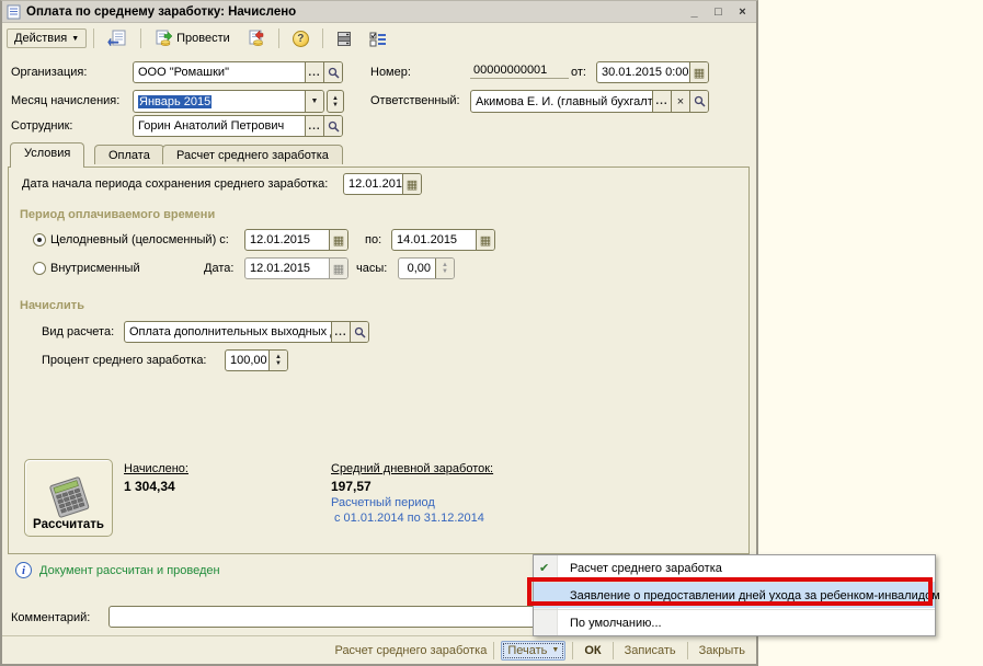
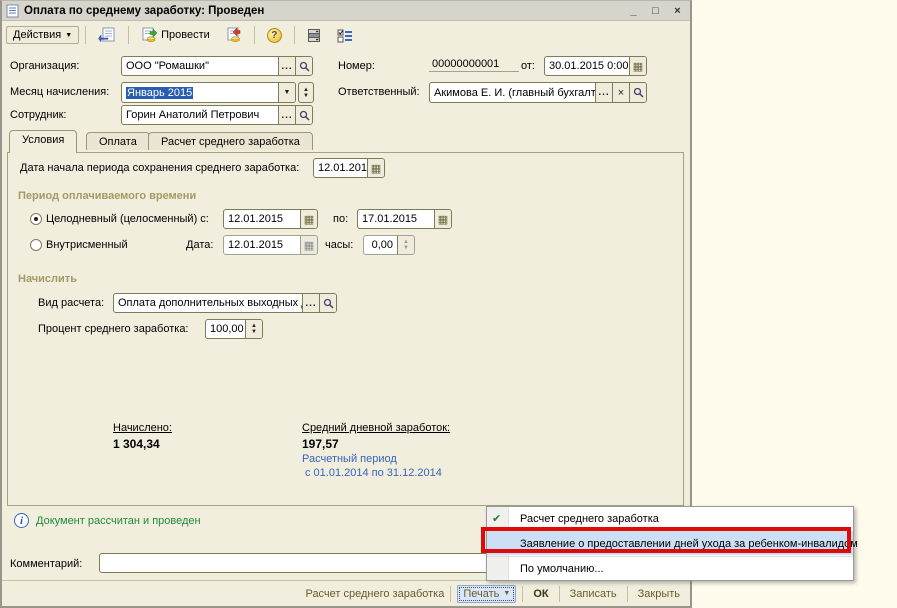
- Оплата по среднему заработку: Начислено
+ Оплата по среднему заработку: Проведен
  _
  □
  ×
  Действия
  Провести
  ?
  Организация:
  ООО "Ромашки"
  ...
  Номер:
  00000000001
  от:
  30.01.2015 0:00
  ▦
  Месяц начисления:
  Январь 2015
  Ответственный:
  Акимова Е. И. (главный бухгалт
  ...
  ×
  Сотрудник:
  Горин Анатолий Петрович
  ...
  Условия
  Оплата
  Расчет среднего заработка
  Дата начала периода сохранения среднего заработка:
  12.01.201
  ▦
  Период оплачиваемого времени
  Целодневный (целосменный) с:
  12.01.2015
  ▦
  по:
- 14.01.2015
+ 17.01.2015
  ▦
  Внутрисменный
  Дата:
  12.01.2015
  ▦
  часы:
  0,00
  Начислить
  Вид расчета:
  Оплата дополнительных выходных
  ...
  Процент среднего заработка:
  100,00
- Рассчитать
  Начислено:
  1 304,34
  Средний дневной заработок:
  197,57
  Расчетный период
  с 01.01.2014 по 31.12.2014
  i
  Документ рассчитан и проведен
  Комментарий:
  Расчет среднего заработка
  Печать
  ОК
  Записать
  Закрыть
  ✔
  Расчет среднего заработка
  Заявление о предоставлении дней ухода за ребенком-инвалидом
  По умолчанию...
